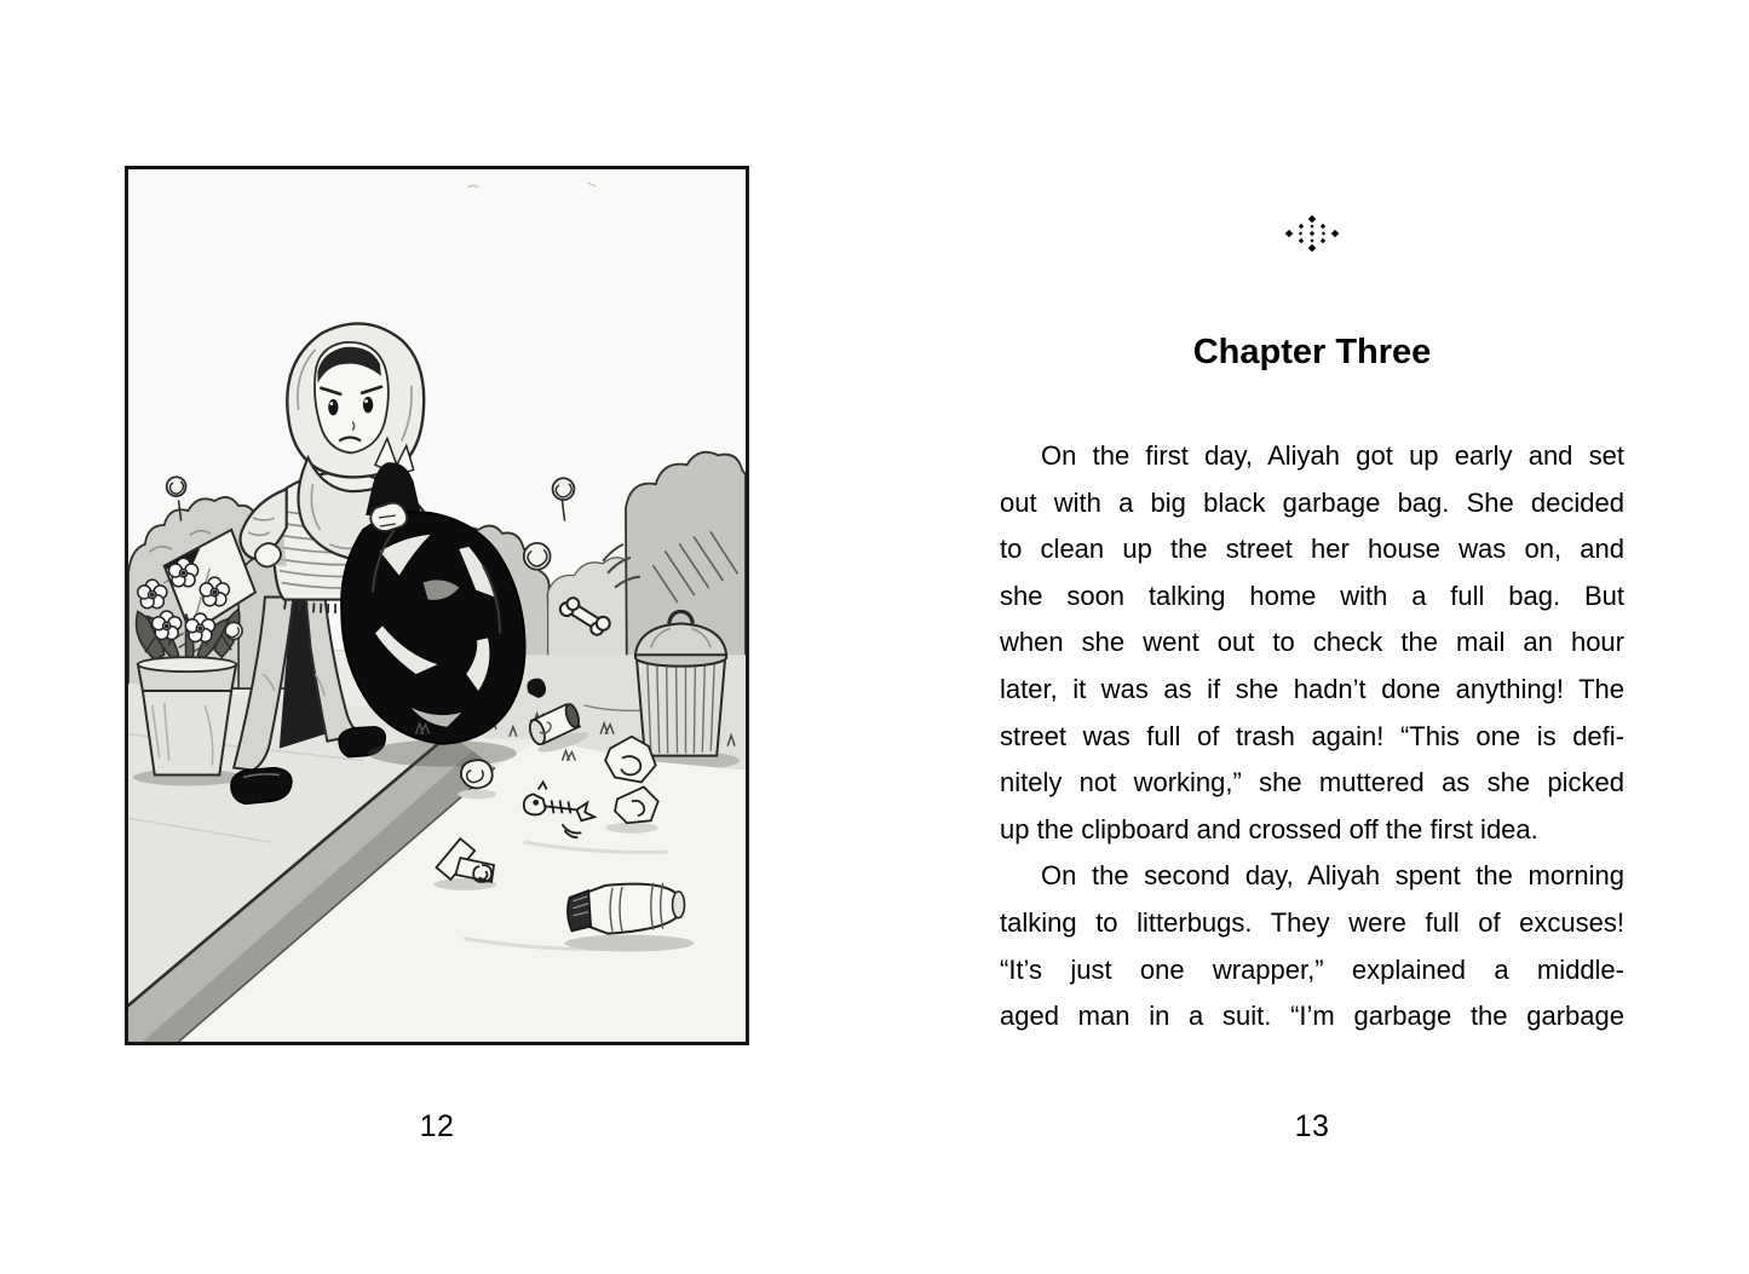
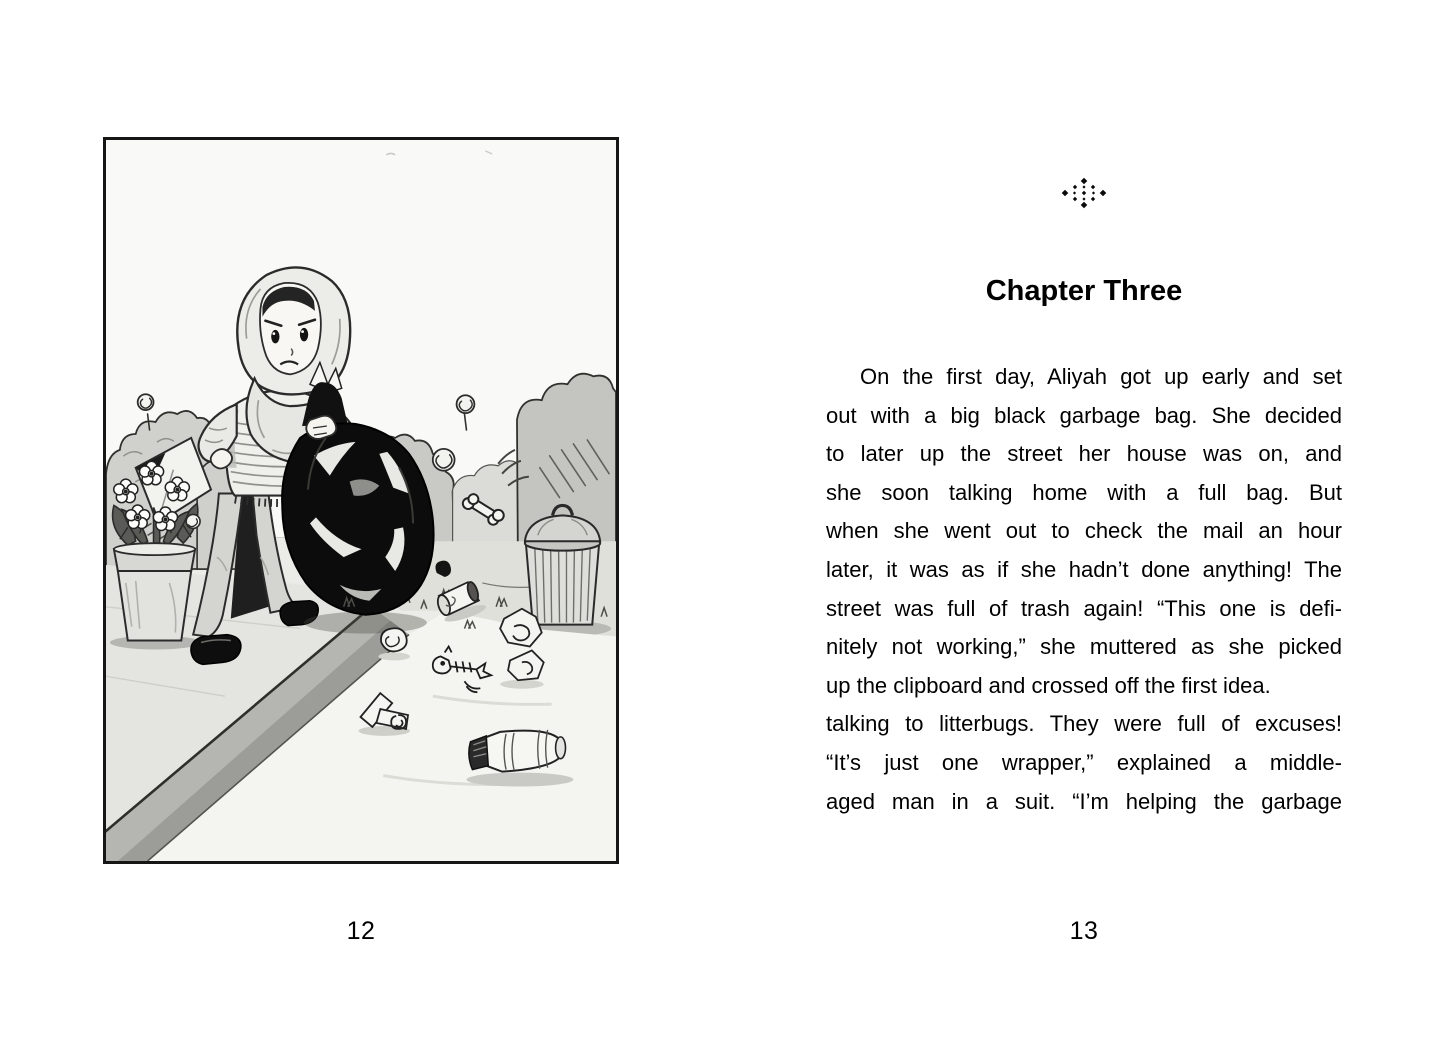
  12
  Chapter Three
  On the first day, Aliyah got up early and set
  out with a big black garbage bag. She decided
- to clean up the street her house was on, and
+ to later up the street her house was on, and
  she soon talking home with a full bag. But
  when she went out to check the mail an hour
  later, it was as if she hadn’t done anything! The
  street was full of trash again! “This one is defi-
  nitely not working,” she muttered as she picked
  up the clipboard and crossed off the first idea.
- On the second day, Aliyah spent the morning
  talking to litterbugs. They were full of excuses!
  “It’s just one wrapper,” explained a middle-
- aged man in a suit. “I’m garbage the garbage
+ aged man in a suit. “I’m helping the garbage
  13
